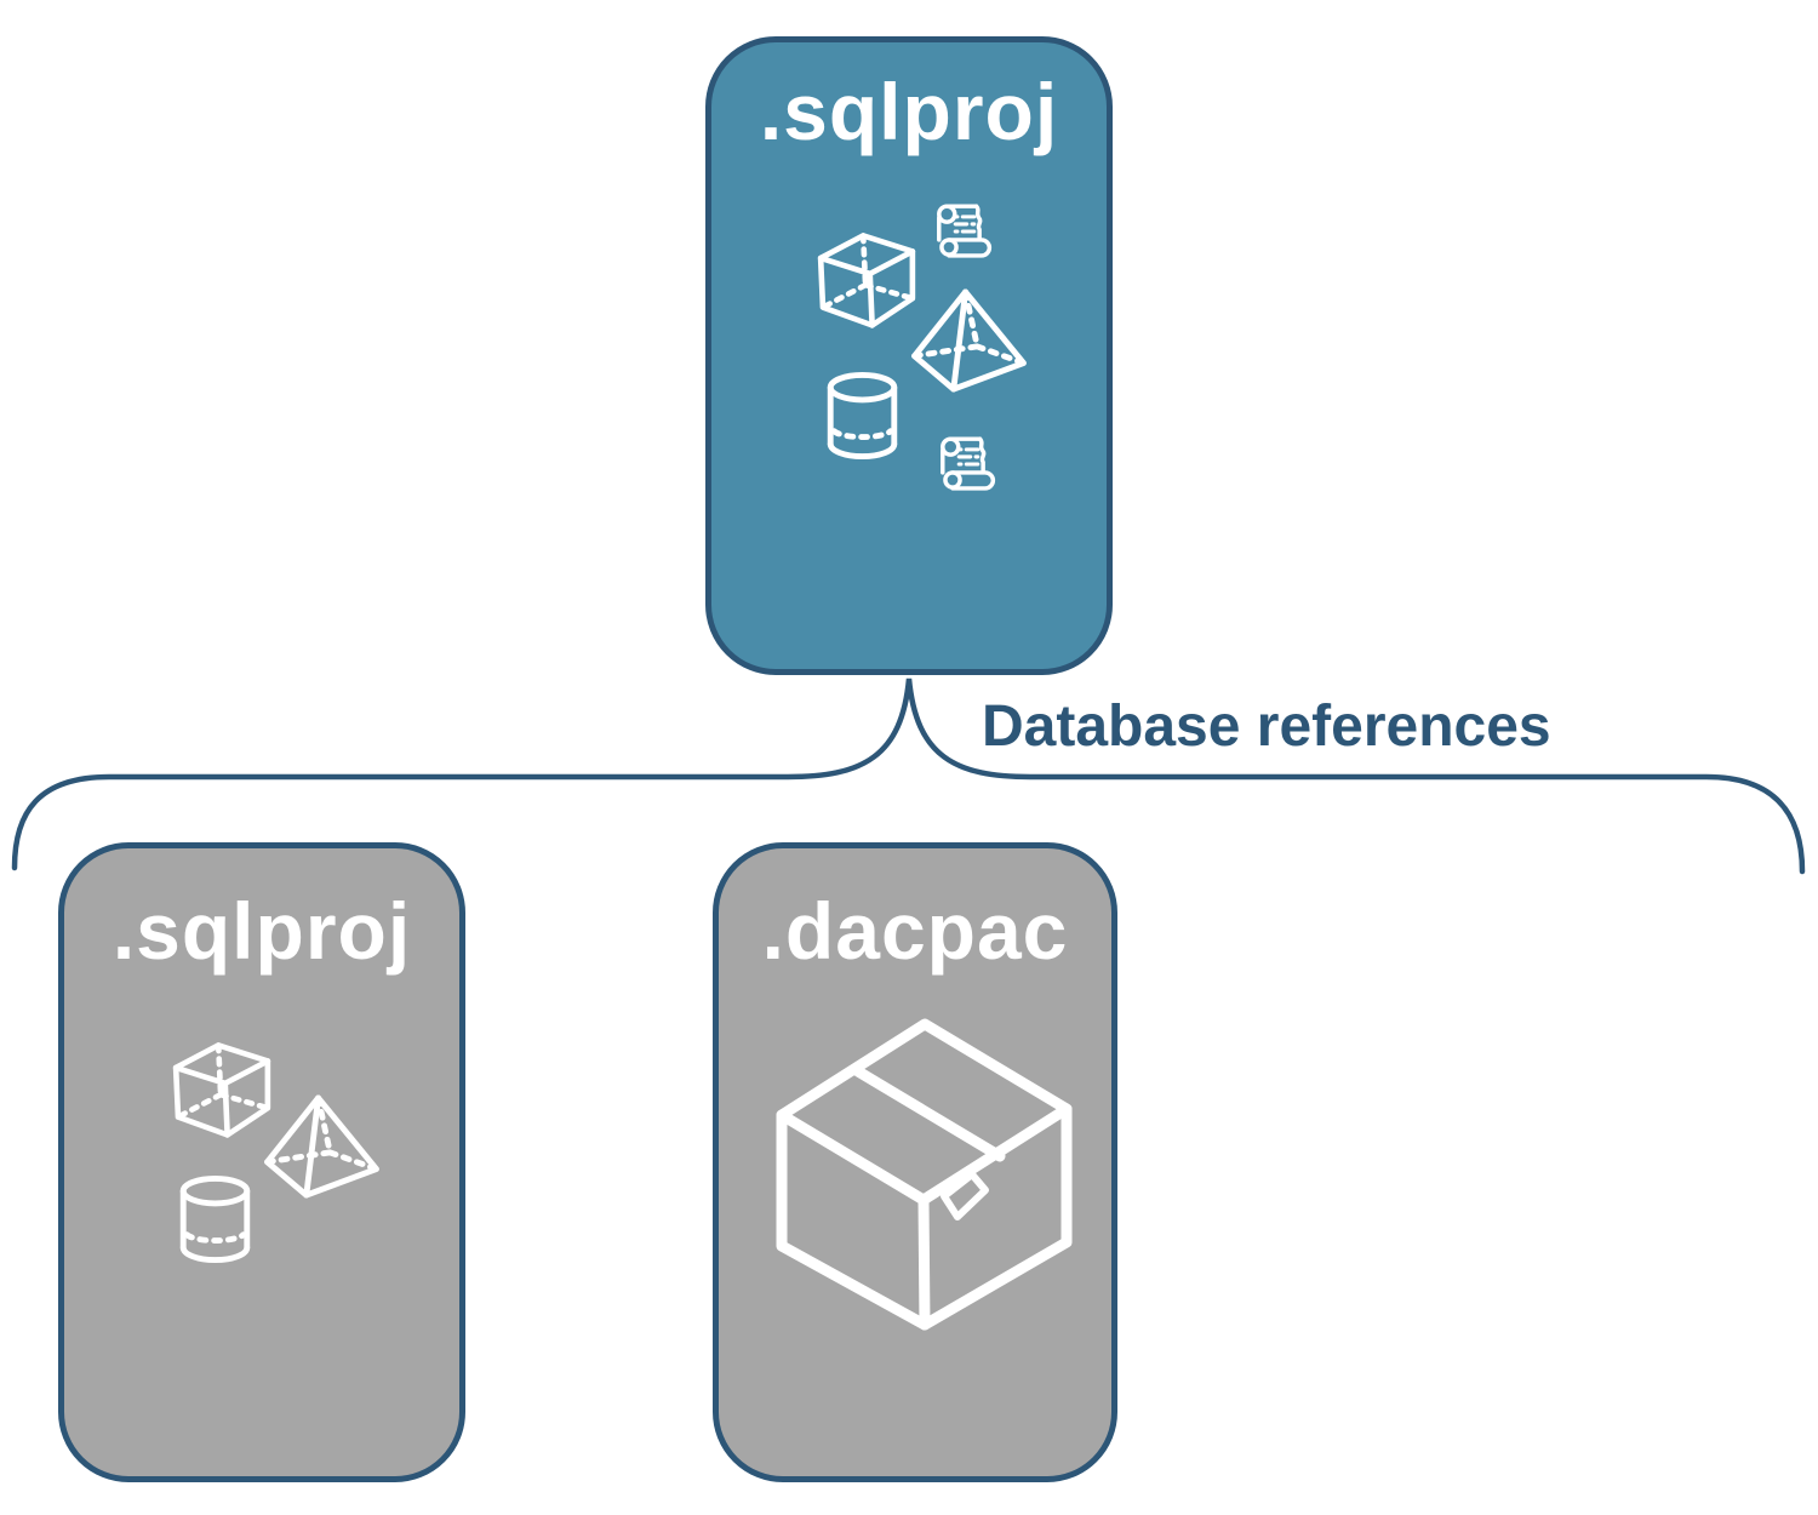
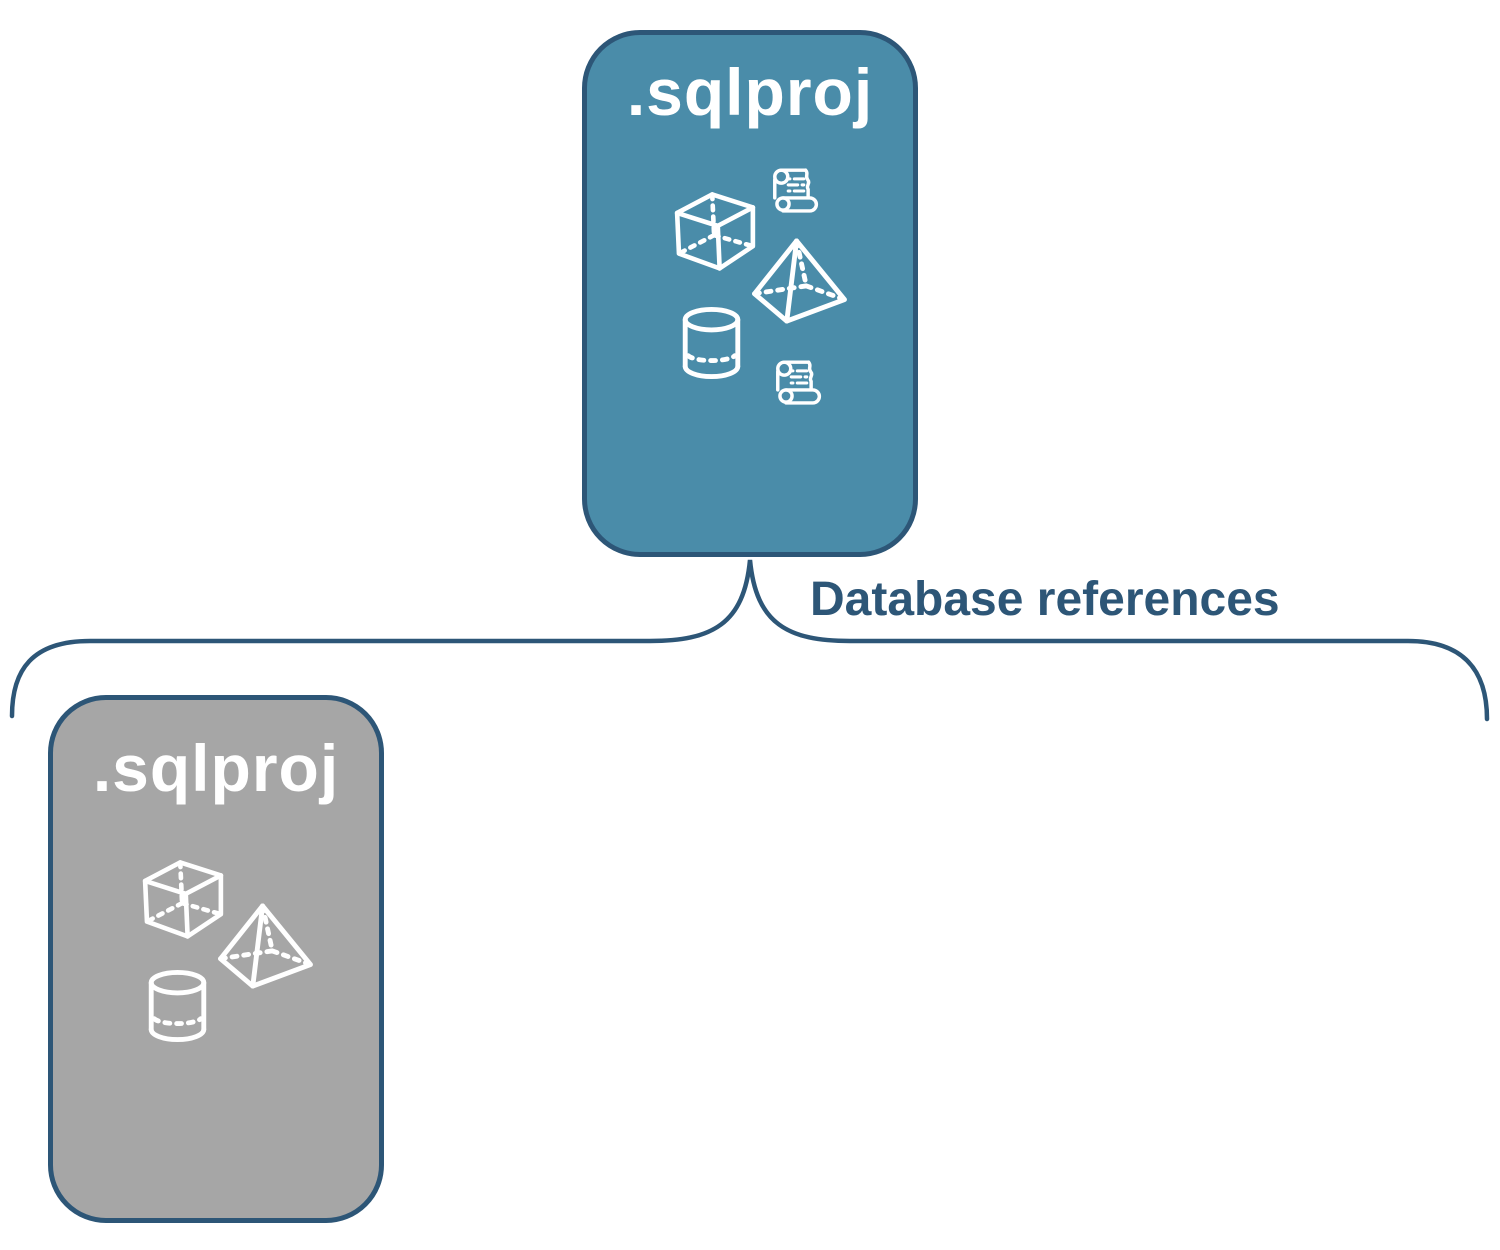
  Database references
  .sqlproj
  .sqlproj
- .dacpac
